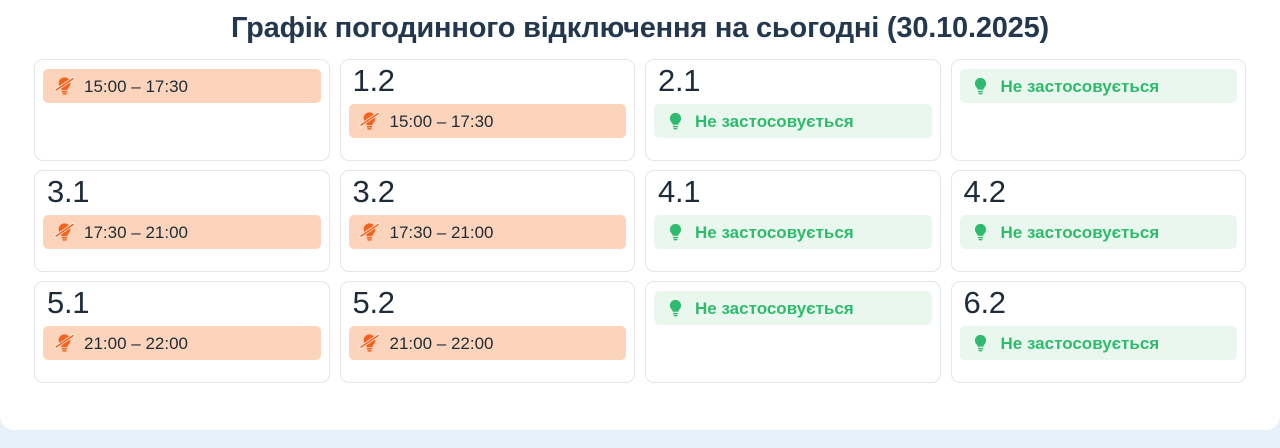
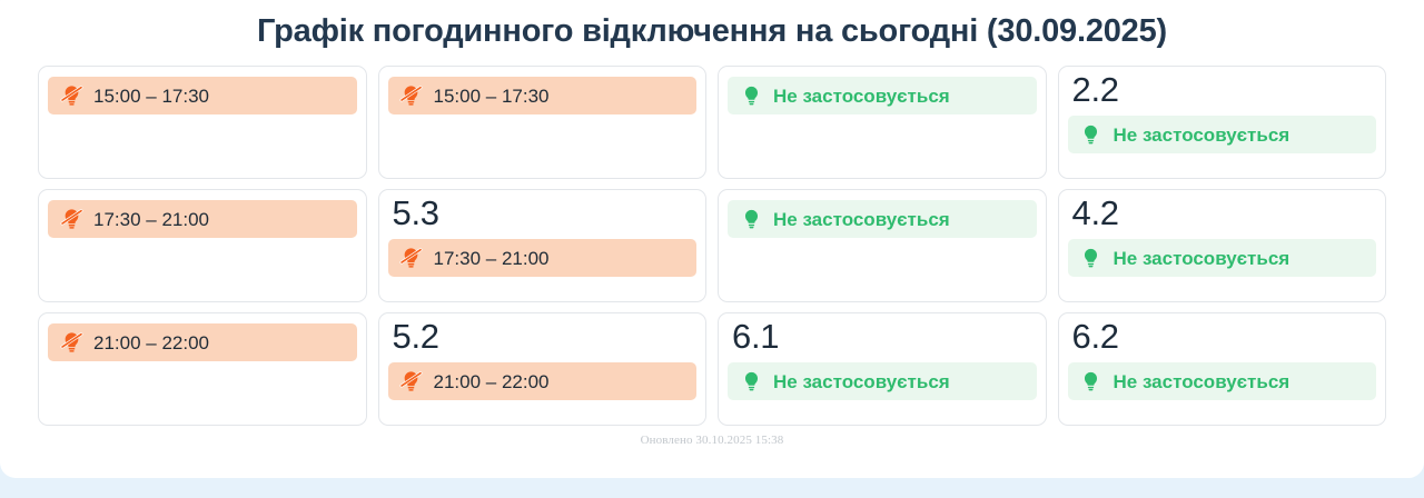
- Графік погодинного відключення на сьогодні (30.10.2025)
+ Графік погодинного відключення на сьогодні (30.09.2025)
  15:00 – 17:30
- 1.2
  15:00 – 17:30
- 2.1
  Не застосовується
+ 2.2
  Не застосовується
- 3.1
  17:30 – 21:00
- 3.2
+ 5.3
  17:30 – 21:00
- 4.1
  Не застосовується
  4.2
  Не застосовується
- 5.1
  21:00 – 22:00
  5.2
  21:00 – 22:00
+ 6.1
  Не застосовується
  6.2
  Не застосовується
+ Оновлено 30.10.2025 15:38
